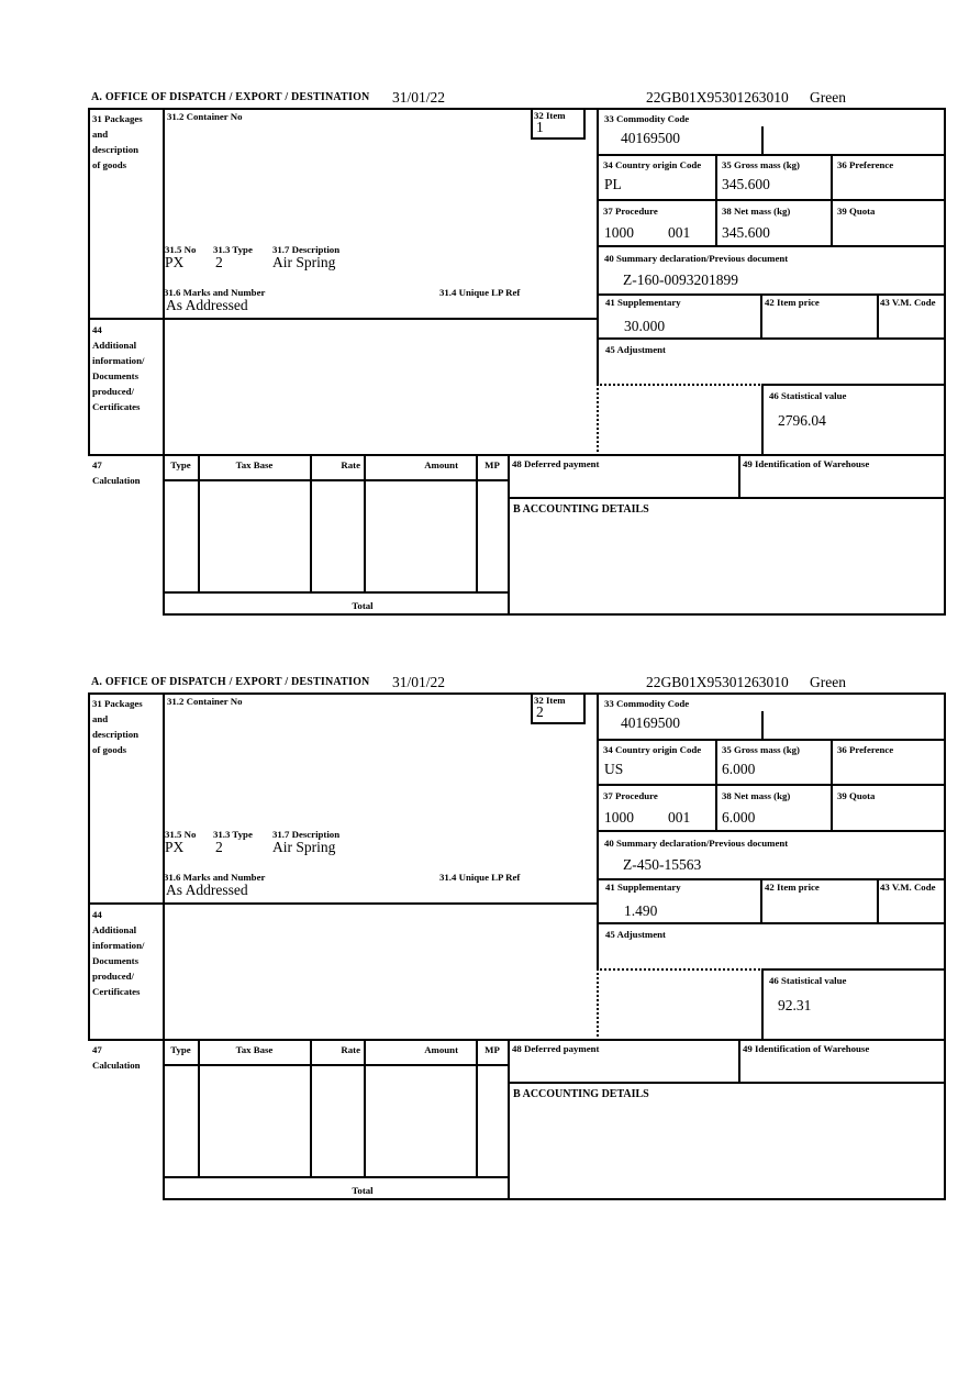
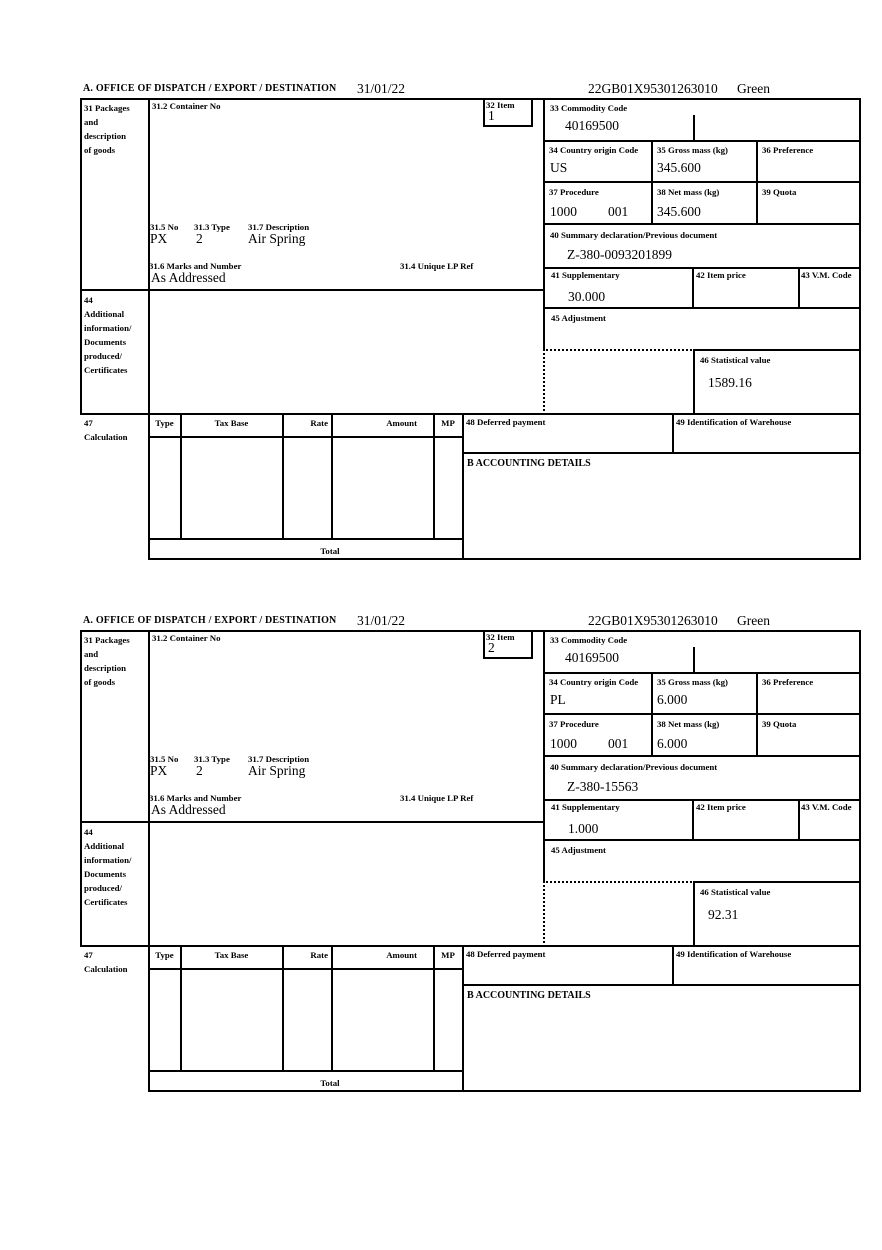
  A. OFFICE OF DISPATCH / EXPORT / DESTINATION
  31/01/22
  22GB01X95301263010
  Green
  31 Packages
  and
  description
  of goods
  31.2 Container No
  32 Item
  1
  33 Commodity Code
  40169500
  34 Country origin Code
- PL
+ US
  35 Gross mass (kg)
  345.600
  36 Preference
  37 Procedure
  1000
  001
  38 Net mass (kg)
  345.600
  39 Quota
  40 Summary declaration/Previous document
- Z-160-0093201899
+ Z-380-0093201899
  31.5 No
  31.3 Type
  31.7 Description
  PX
  2
  Air Spring
  31.6 Marks and Number
  31.4 Unique LP Ref
  As Addressed
  41 Supplementary
  30.000
  42 Item price
  43 V.M. Code
  44
  Additional
  information/
  Documents
  produced/
  Certificates
  45 Adjustment
  46 Statistical value
- 2796.04
+ 1589.16
  47
  Calculation
  Type
  Tax Base
  Rate
  Amount
  MP
  Total
  48 Deferred payment
  49 Identification of Warehouse
  B ACCOUNTING DETAILS
  A. OFFICE OF DISPATCH / EXPORT / DESTINATION
  31/01/22
  22GB01X95301263010
  Green
  31 Packages
  and
  description
  of goods
  31.2 Container No
  32 Item
  2
  33 Commodity Code
  40169500
  34 Country origin Code
- US
+ PL
  35 Gross mass (kg)
  6.000
  36 Preference
  37 Procedure
  1000
  001
  38 Net mass (kg)
  6.000
  39 Quota
  40 Summary declaration/Previous document
- Z-450-15563
+ Z-380-15563
  31.5 No
  31.3 Type
  31.7 Description
  PX
  2
  Air Spring
  31.6 Marks and Number
  31.4 Unique LP Ref
  As Addressed
  41 Supplementary
- 1.490
+ 1.000
  42 Item price
  43 V.M. Code
  44
  Additional
  information/
  Documents
  produced/
  Certificates
  45 Adjustment
  46 Statistical value
  92.31
  47
  Calculation
  Type
  Tax Base
  Rate
  Amount
  MP
  Total
  48 Deferred payment
  49 Identification of Warehouse
  B ACCOUNTING DETAILS
